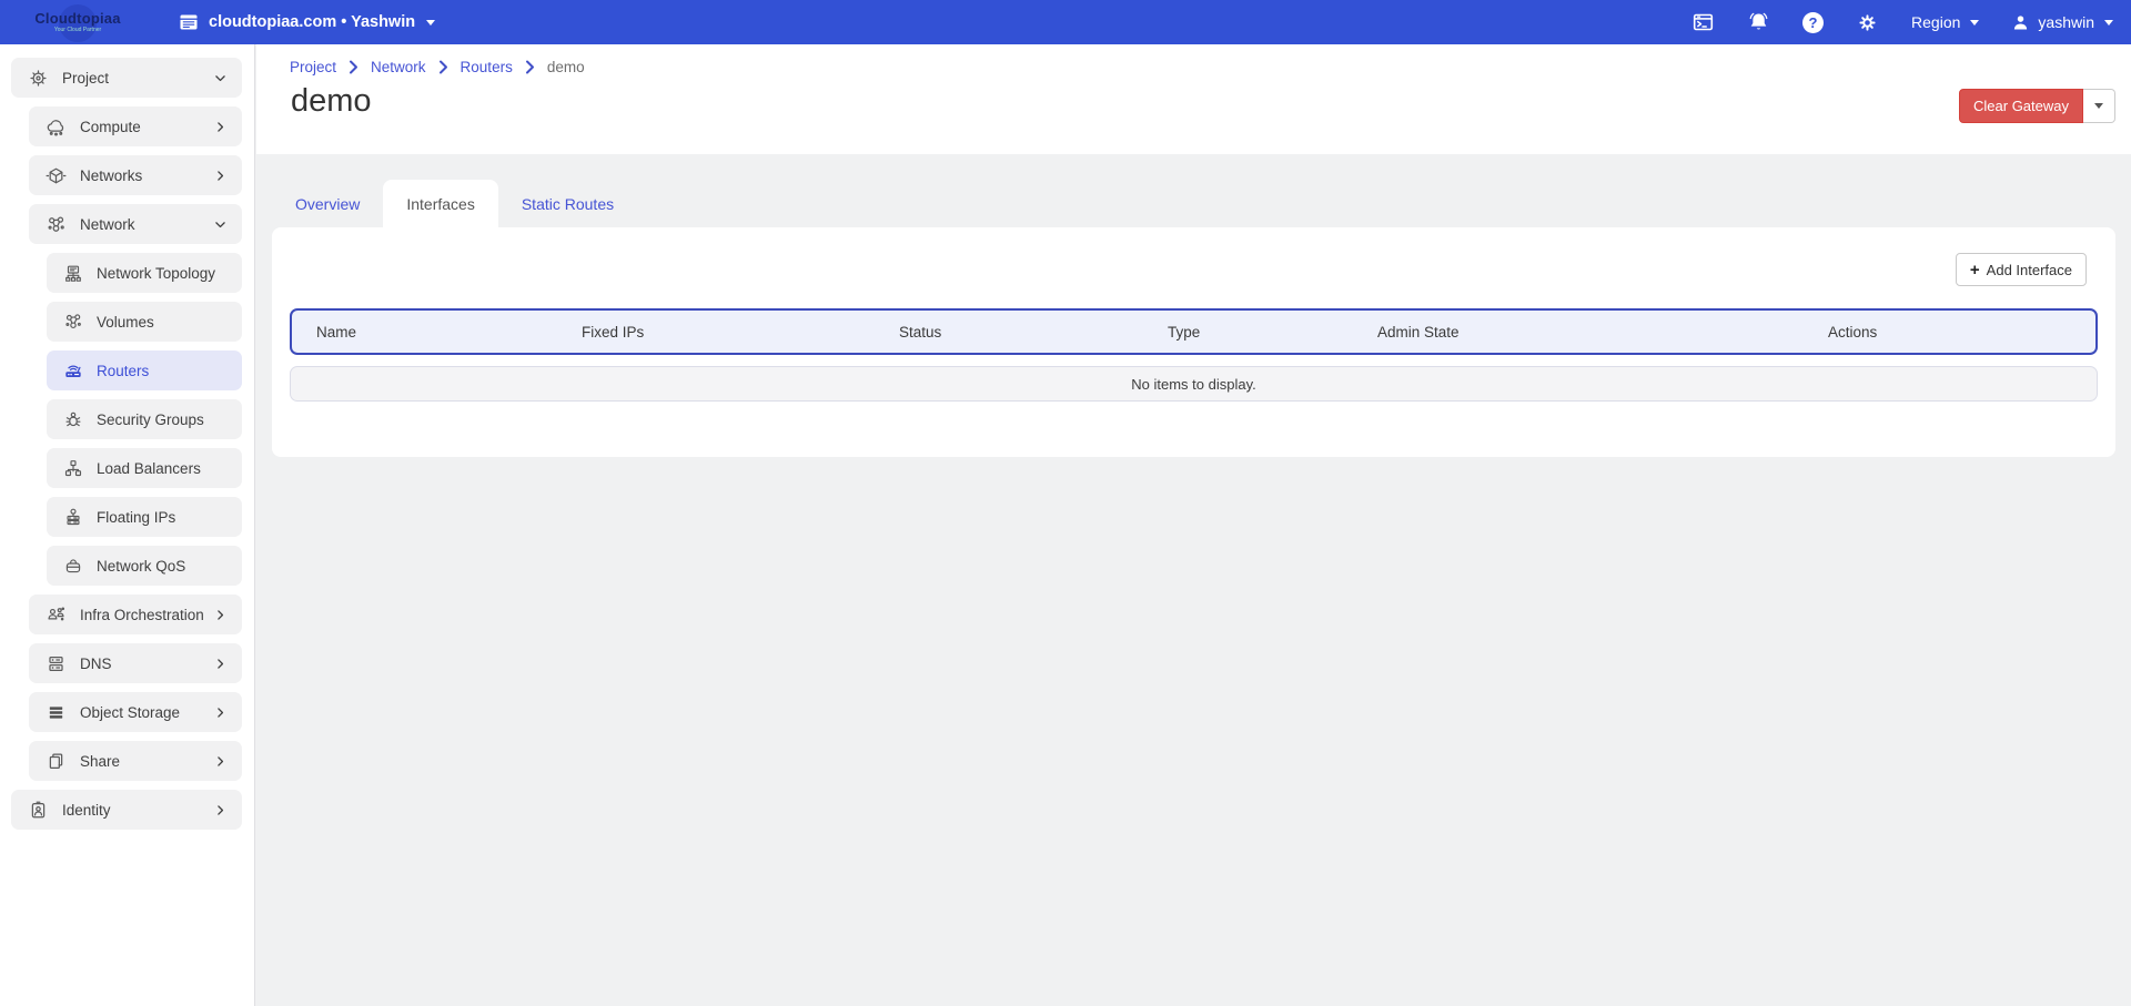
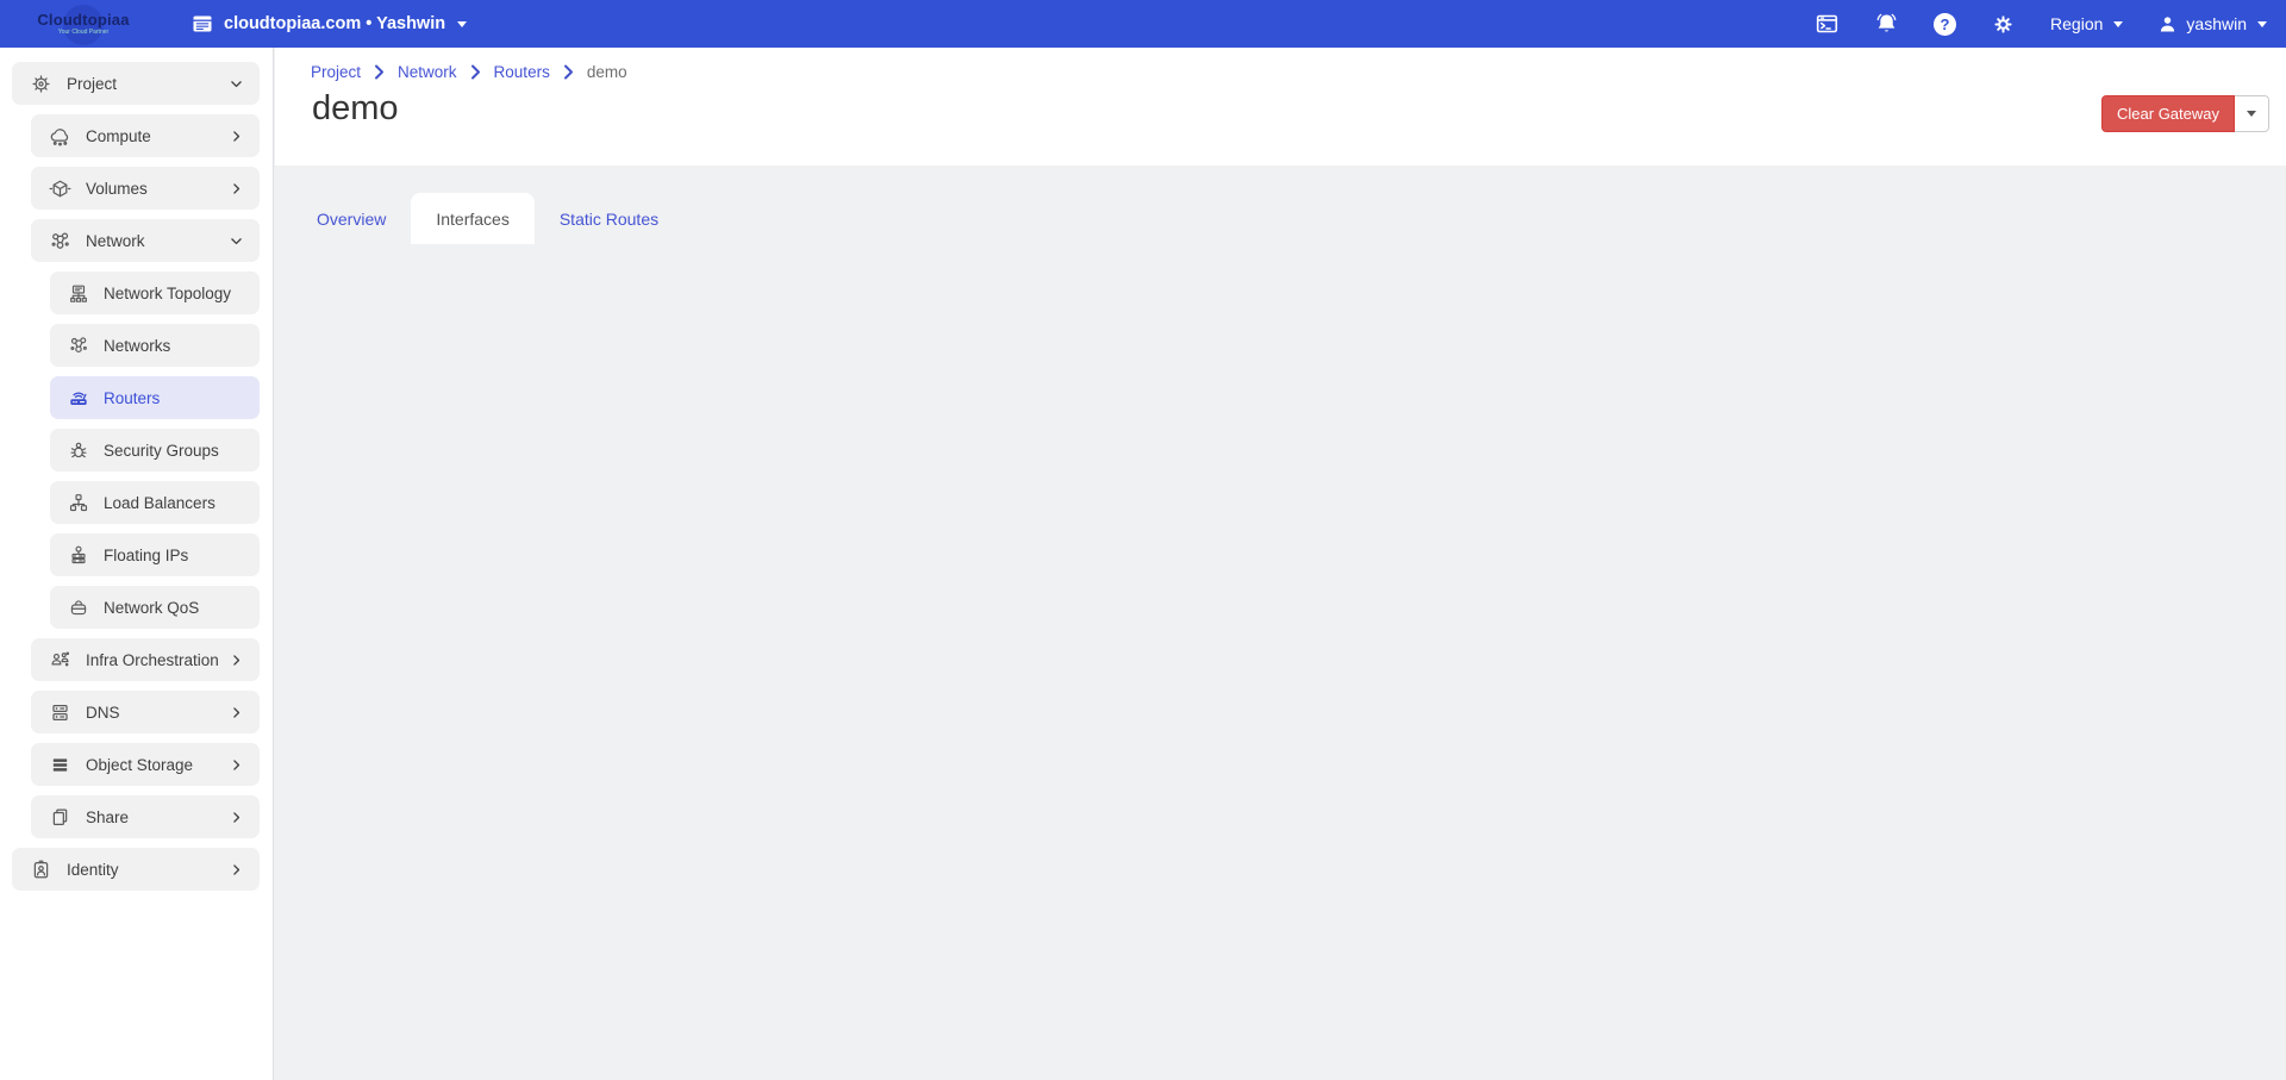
  Cloudtopiaa
  cloudtopiaa.com • Yashwin
  ?
  Region
  yashwin
  Project
  Compute
- Networks
+ Volumes
  Network
  Network Topology
- Volumes
+ Networks
  Routers
  Security Groups
  Load Balancers
  Floating IPs
  Network QoS
  Infra Orchestration
  DNS
  Object Storage
  Share
  Identity
  Project
  Network
  Routers
  demo
  demo
  Clear Gateway
  Overview
  Interfaces
  Static Routes
- +
- Add Interface
- Name
- Fixed IPs
- Status
- Type
- Admin State
- Actions
- No items to display.
